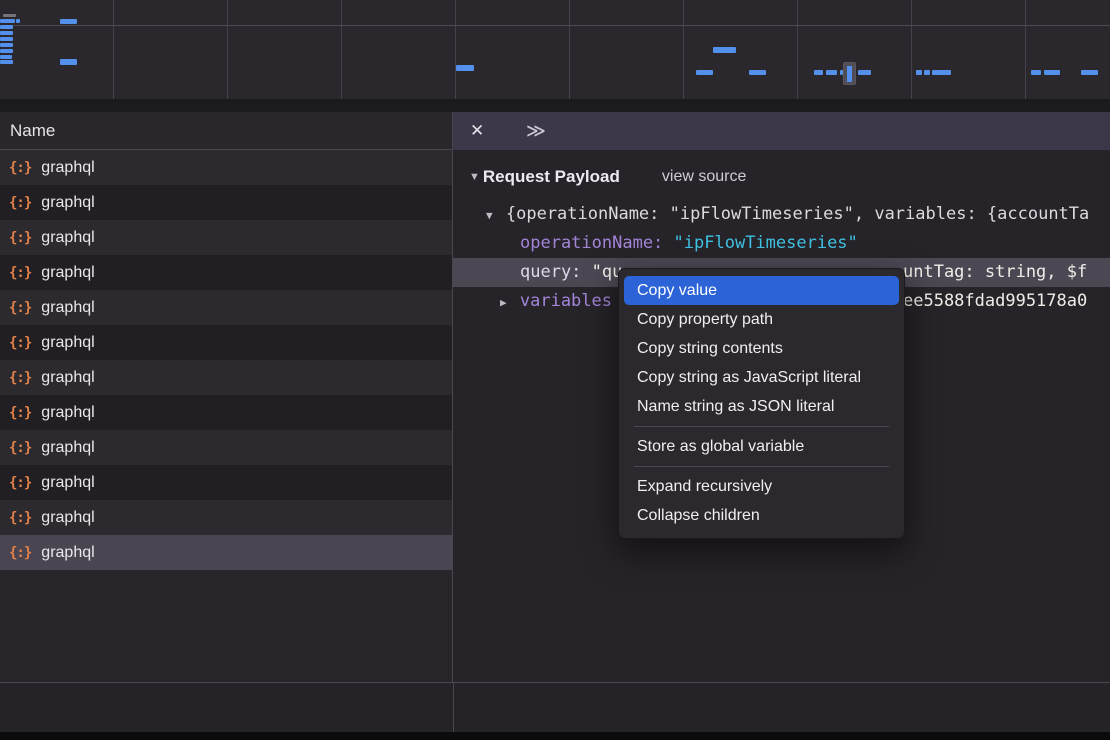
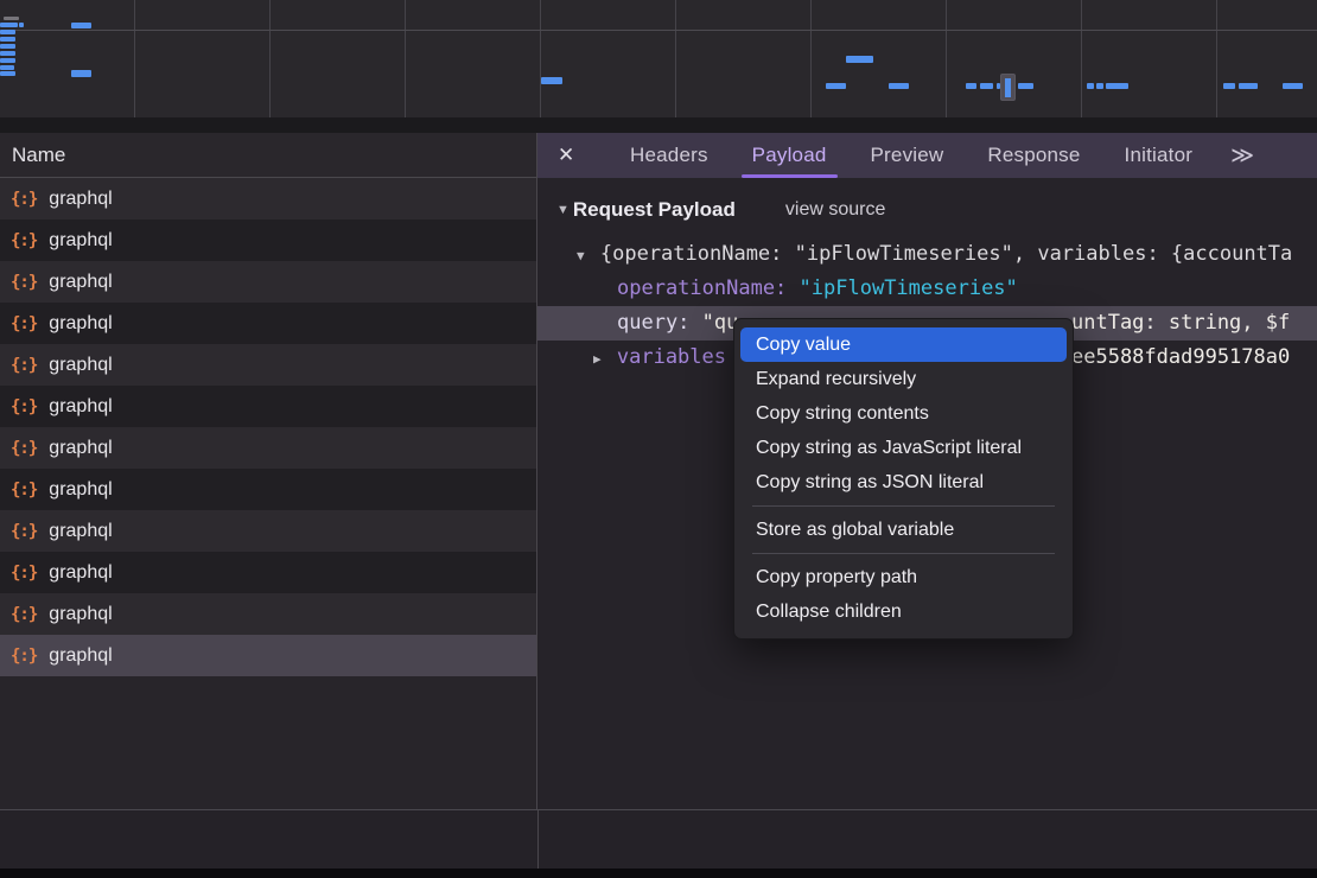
  Name
  {:}
  graphql
  {:}
  graphql
  {:}
  graphql
  {:}
  graphql
  {:}
  graphql
  {:}
  graphql
  {:}
  graphql
  {:}
  graphql
  {:}
  graphql
  {:}
  graphql
  {:}
  graphql
  {:}
  graphql
  ✕
+ Headers
+ Payload
+ Preview
+ Response
+ Initiator
  ≫
  ▼
  Request Payload
  view source
  ▼ {operationName: "ipFlowTimeseries", variables: {accountTa
  operationName: "ipFlowTimeseries"
  query: "qu
  untTag: string, $f
  ▶ variables
  ee5588fdad995178a0
  Copy value
- Copy property path
+ Expand recursively
  Copy string contents
  Copy string as JavaScript literal
- Name string as JSON literal
+ Copy string as JSON literal
  Store as global variable
- Expand recursively
+ Copy property path
  Collapse children
